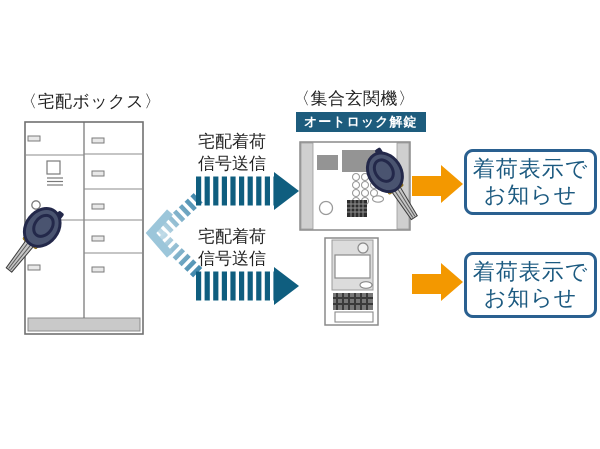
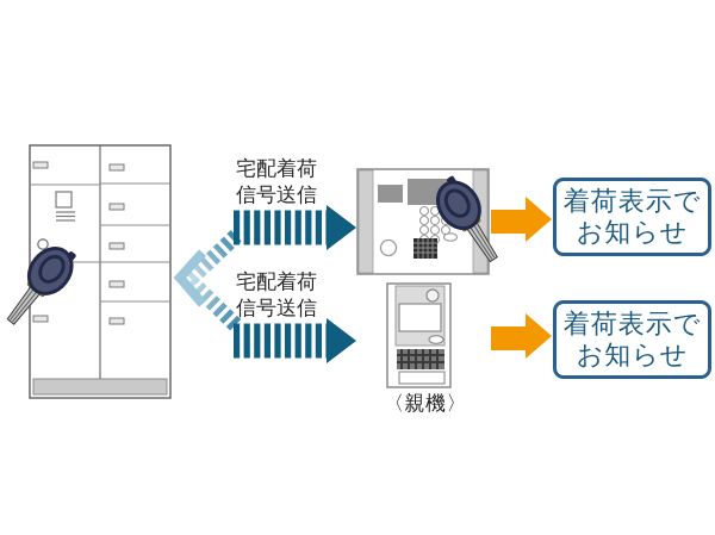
- 〈宅配ボックス〉
- 〈集合玄関機〉
- オートロック解錠
  宅配着荷
  信号送信
  宅配着荷
  信号送信
  着荷表示で
  お知らせ
  着荷表示で
  お知らせ
+ 〈親機〉
